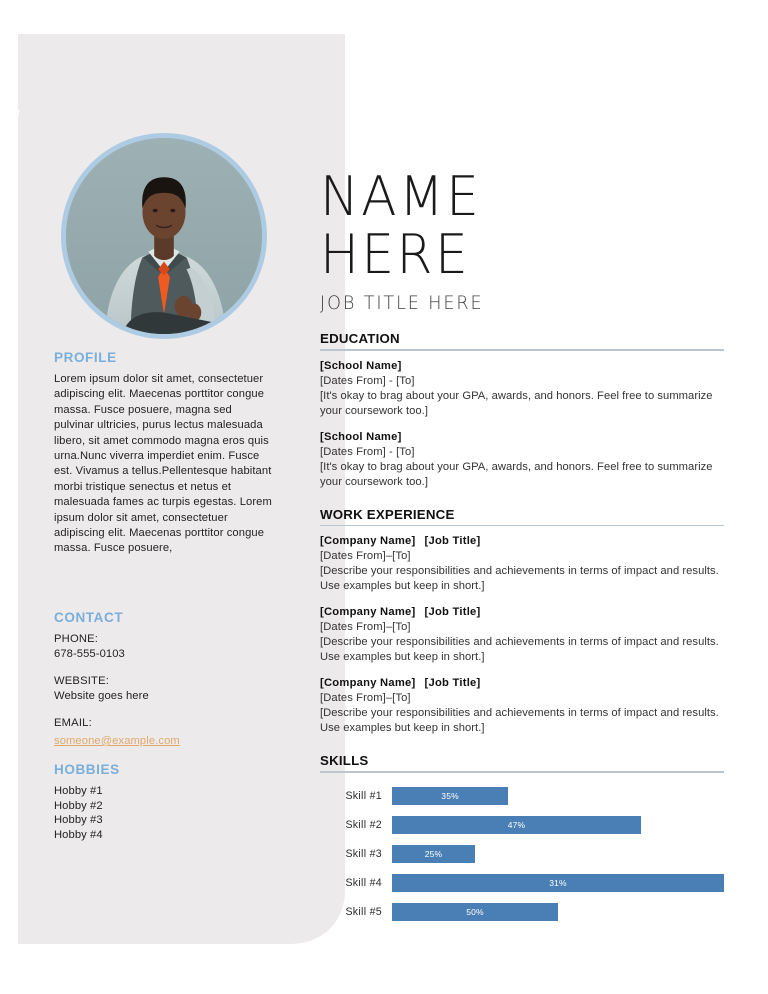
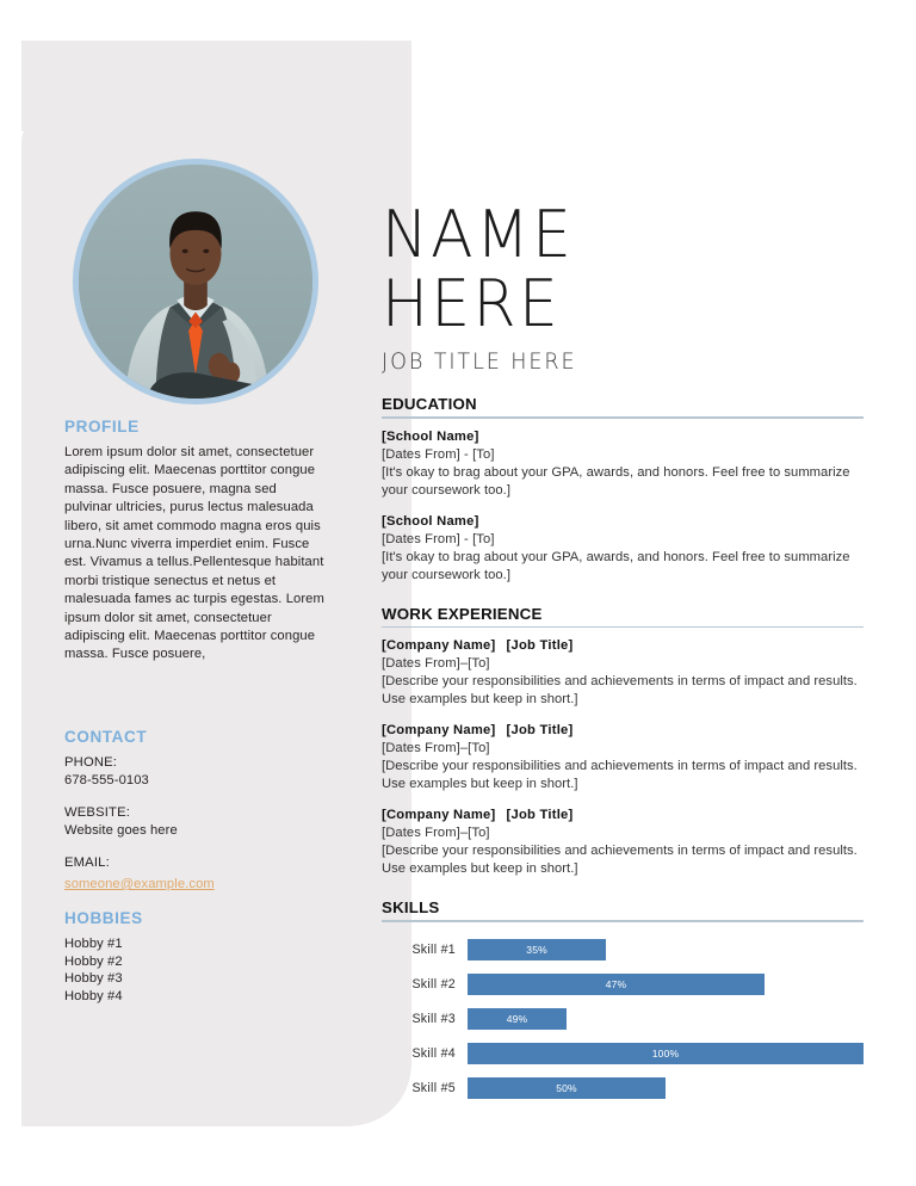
  PROFILE
  Lorem ipsum dolor sit amet, consectetuer adipiscing elit. Maecenas porttitor congue massa. Fusce posuere, magna sed pulvinar ultricies, purus lectus malesuada libero, sit amet commodo magna eros quis urna.Nunc viverra imperdiet enim. Fusce est. Vivamus a tellus.Pellentesque habitant morbi tristique senectus et netus et malesuada fames ac turpis egestas. Lorem ipsum dolor sit amet, consectetuer adipiscing elit. Maecenas porttitor congue massa. Fusce posuere,
  CONTACT
  PHONE:
  678-555-0103
  WEBSITE:
  Website goes here
  EMAIL:
  someone@example.com
  HOBBIES
  Hobby #1
  Hobby #2
  Hobby #3
  Hobby #4
  NAME
  HERE
  JOB TITLE HERE
  EDUCATION
  [School Name]
  [Dates From] - [To]
  [It's okay to brag about your GPA, awards, and honors. Feel free to summarize your coursework too.]
  [School Name]
  [Dates From] - [To]
  [It's okay to brag about your GPA, awards, and honors. Feel free to summarize your coursework too.]
  WORK EXPERIENCE
  [Company Name] [Job Title]
  [Dates From]–[To]
  [Describe your responsibilities and achievements in terms of impact and results. Use examples but keep in short.]
  [Company Name] [Job Title]
  [Dates From]–[To]
  [Describe your responsibilities and achievements in terms of impact and results. Use examples but keep in short.]
  [Company Name] [Job Title]
  [Dates From]–[To]
  [Describe your responsibilities and achievements in terms of impact and results. Use examples but keep in short.]
  SKILLS
  Skill #1
  35%
  Skill #2
  47%
  Skill #3
- 25%
+ 49%
  Skill #4
- 31%
+ 100%
  Skill #5
  50%
